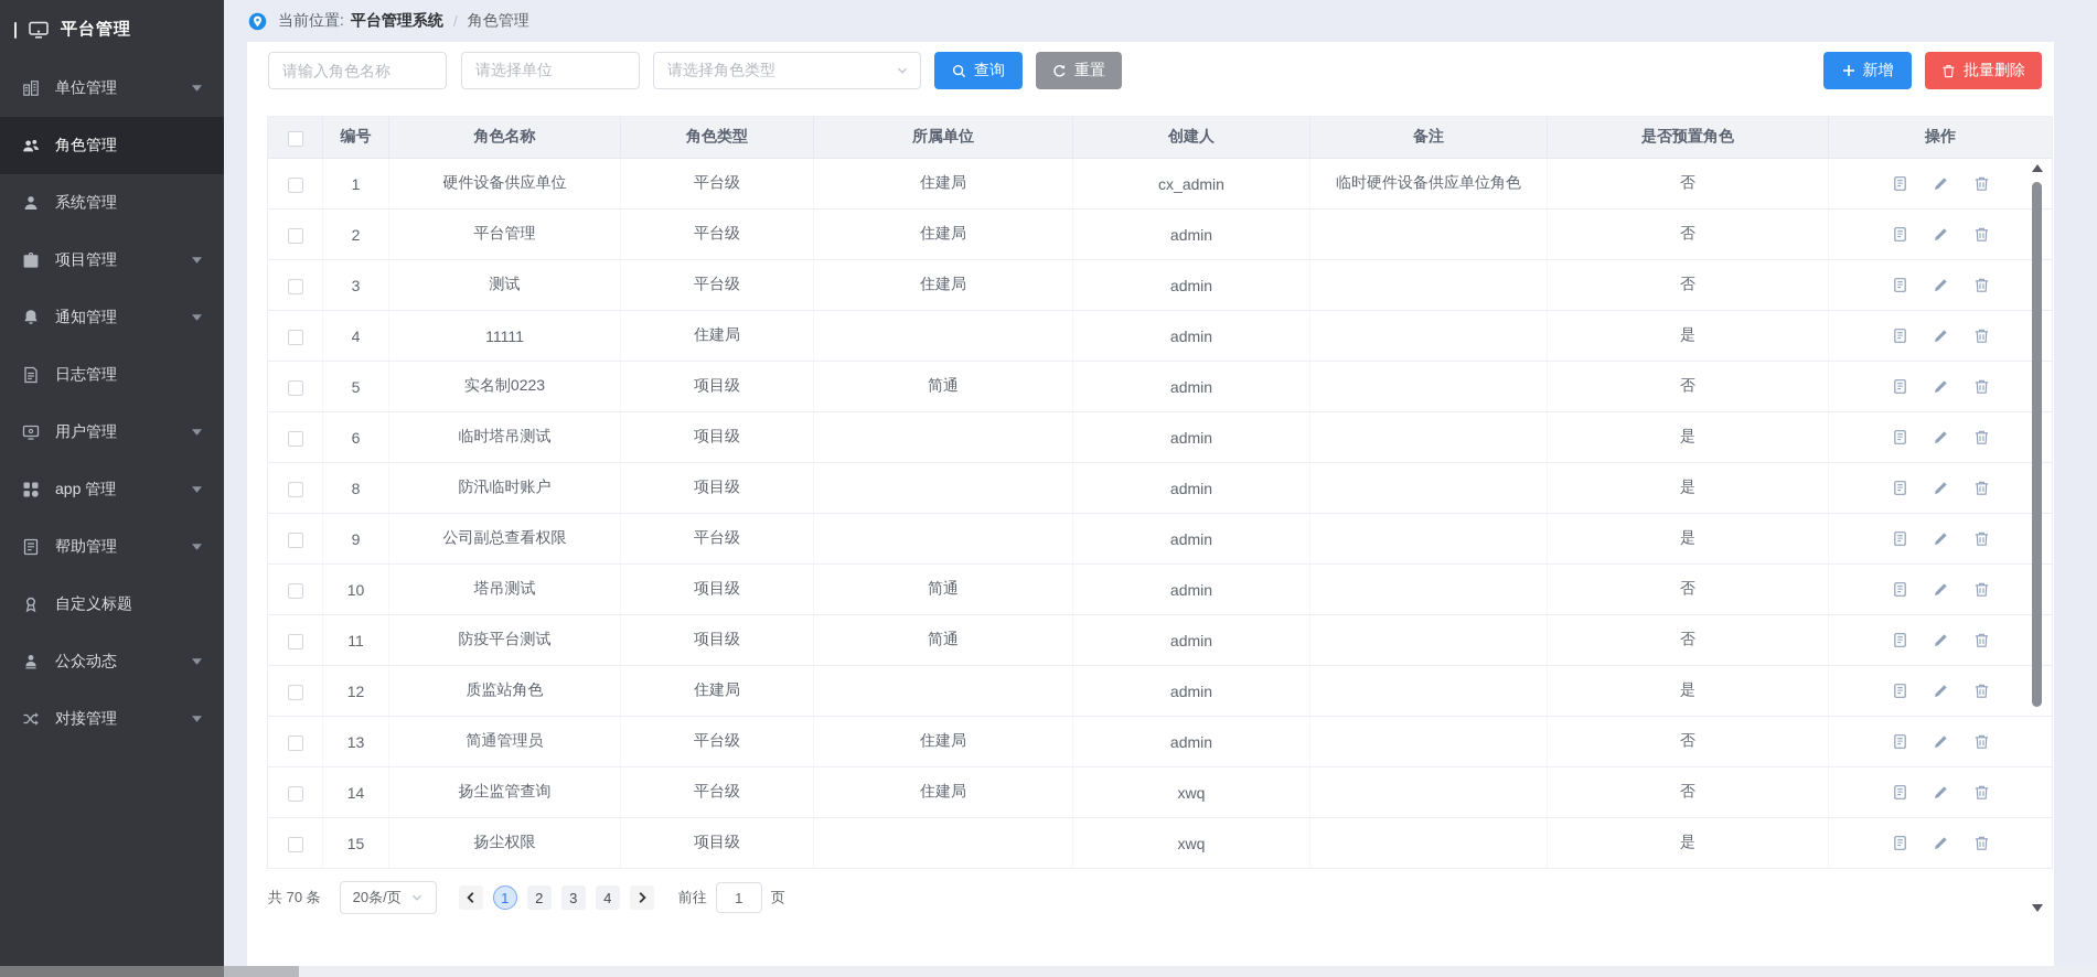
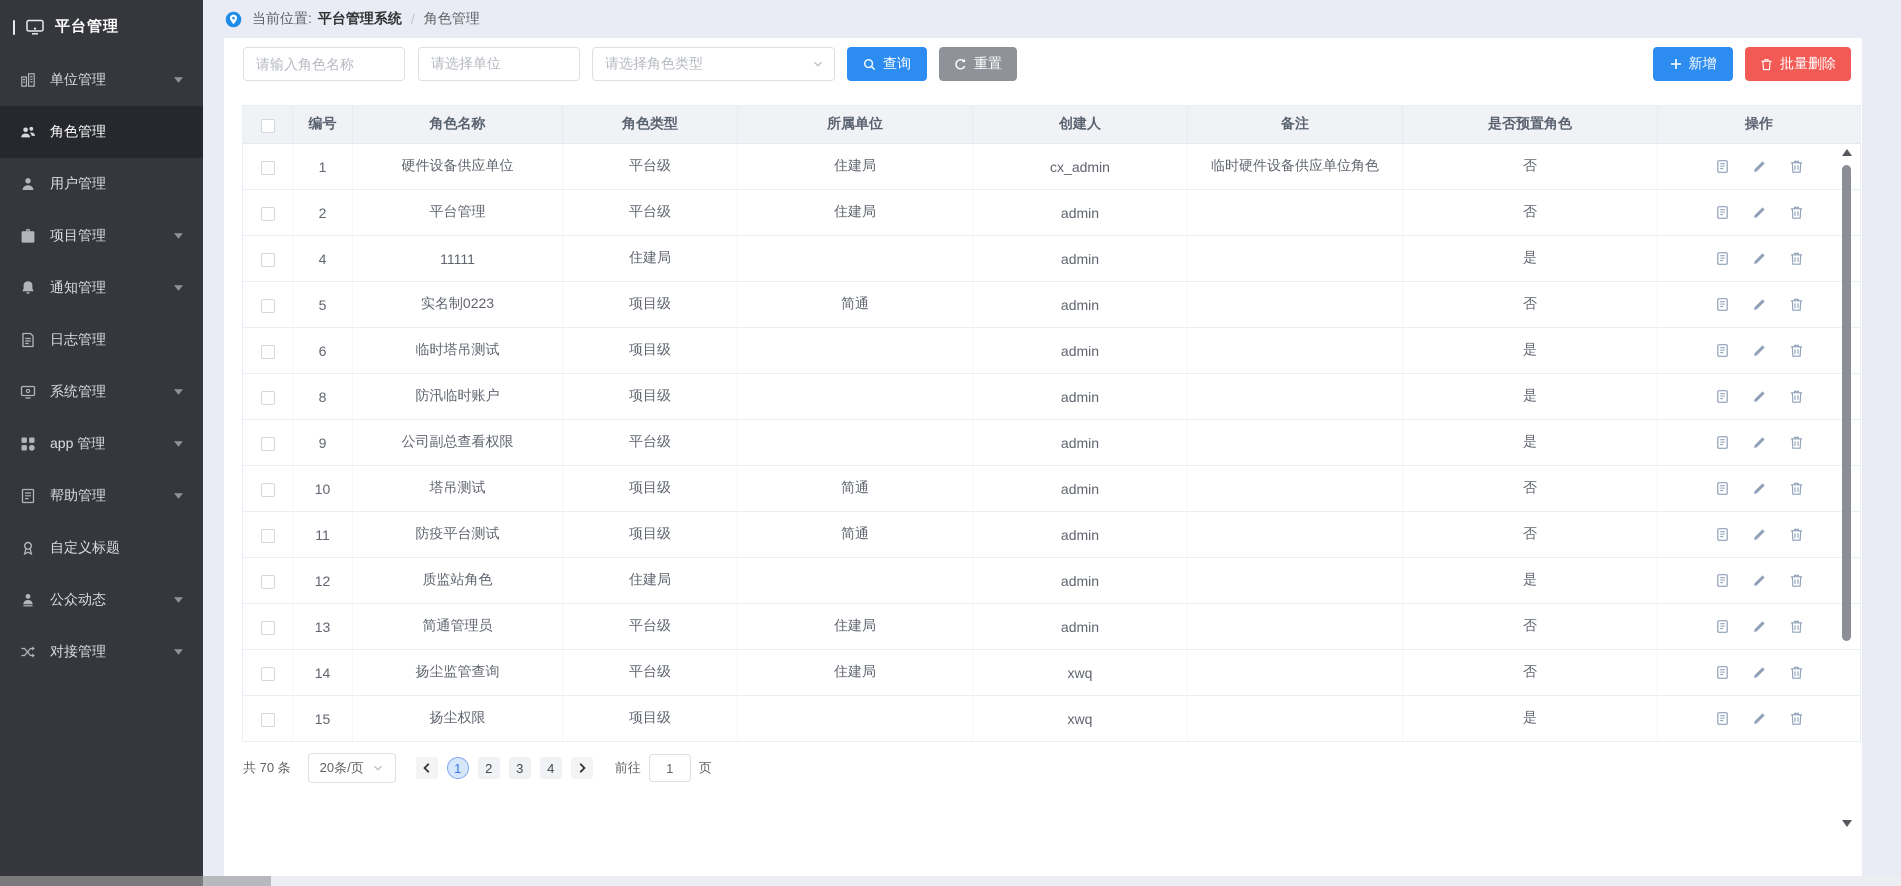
  平台管理
  单位管理
  角色管理
- 系统管理
+ 用户管理
  项目管理
  通知管理
  日志管理
- 用户管理
+ 系统管理
  app 管理
  帮助管理
  自定义标题
  公众动态
  对接管理
  当前位置:
  平台管理系统
  /
  角色管理
  请输入角色名称
  请选择单位
  请选择角色类型
  查询
  重置
  新增
  批量删除
  	编号	角色名称	角色类型	所属单位	创建人	备注	是否预置角色	操作
  	1	硬件设备供应单位	平台级	住建局	cx_admin	临时硬件设备供应单位角色	否
  	2	平台管理	平台级	住建局	admin		否
- 	3	测试	平台级	住建局	admin		否
  	4	11111	住建局		admin		是
  	5	实名制0223	项目级	简通	admin		否
  	6	临时塔吊测试	项目级		admin		是
  	8	防汛临时账户	项目级		admin		是
  	9	公司副总查看权限	平台级		admin		是
  	10	塔吊测试	项目级	简通	admin		否
  	11	防疫平台测试	项目级	简通	admin		否
  	12	质监站角色	住建局		admin		是
  	13	简通管理员	平台级	住建局	admin		否
  	14	扬尘监管查询	平台级	住建局	xwq		否
  	15	扬尘权限	项目级		xwq		是
  共 70 条
  20条/页
  1
  2
  3
  4
  前往
  1
  页
